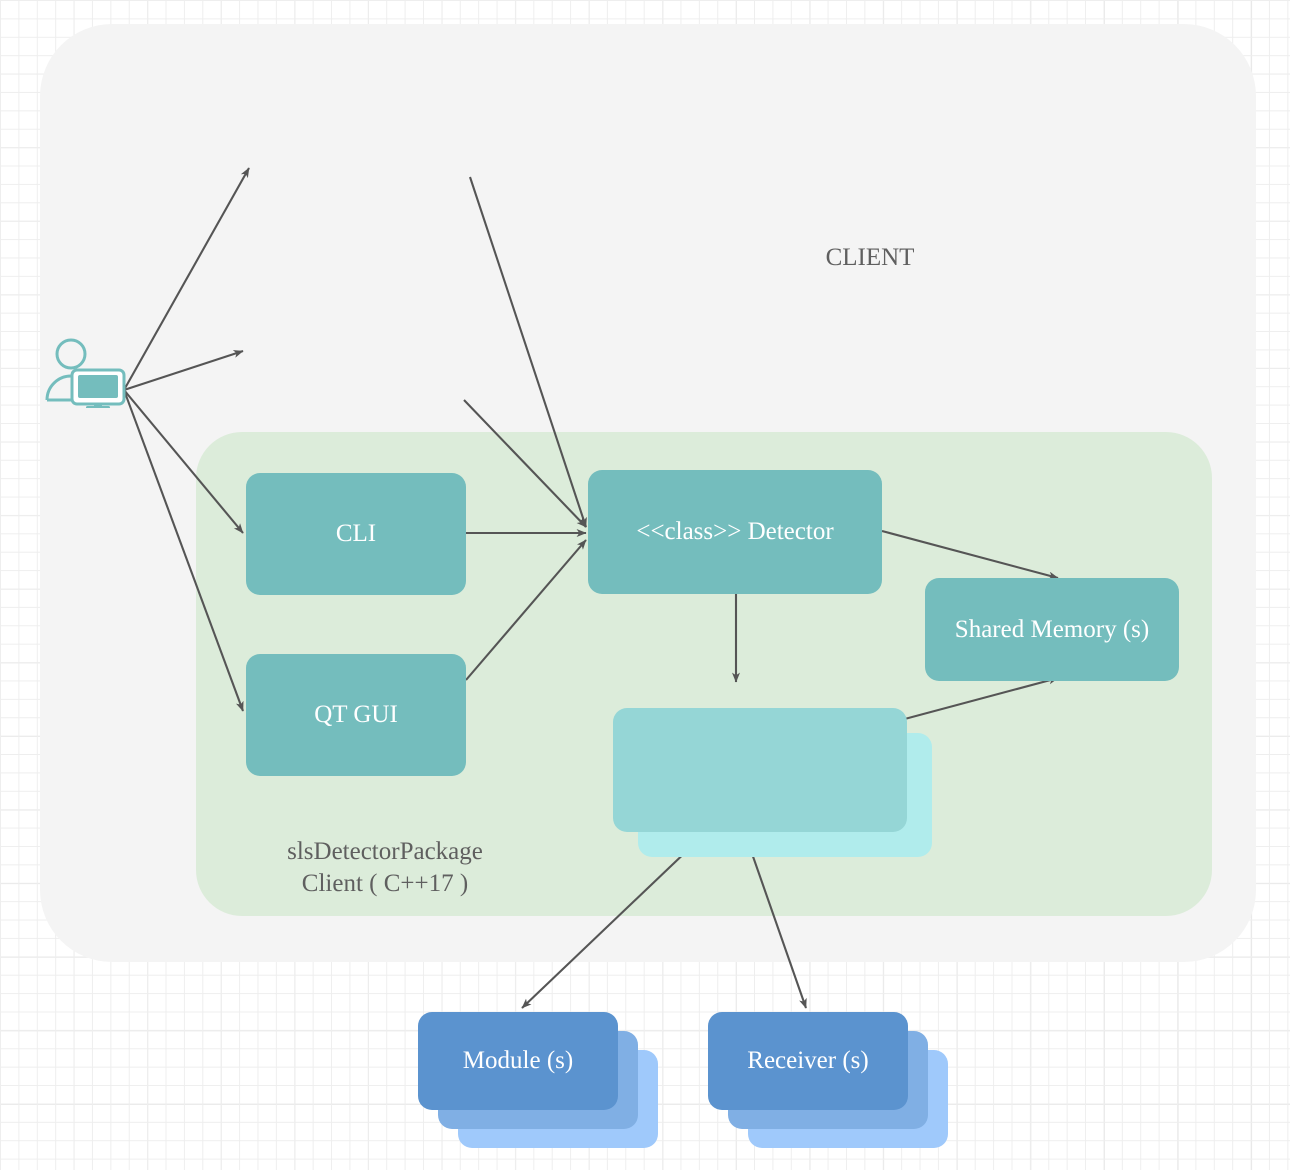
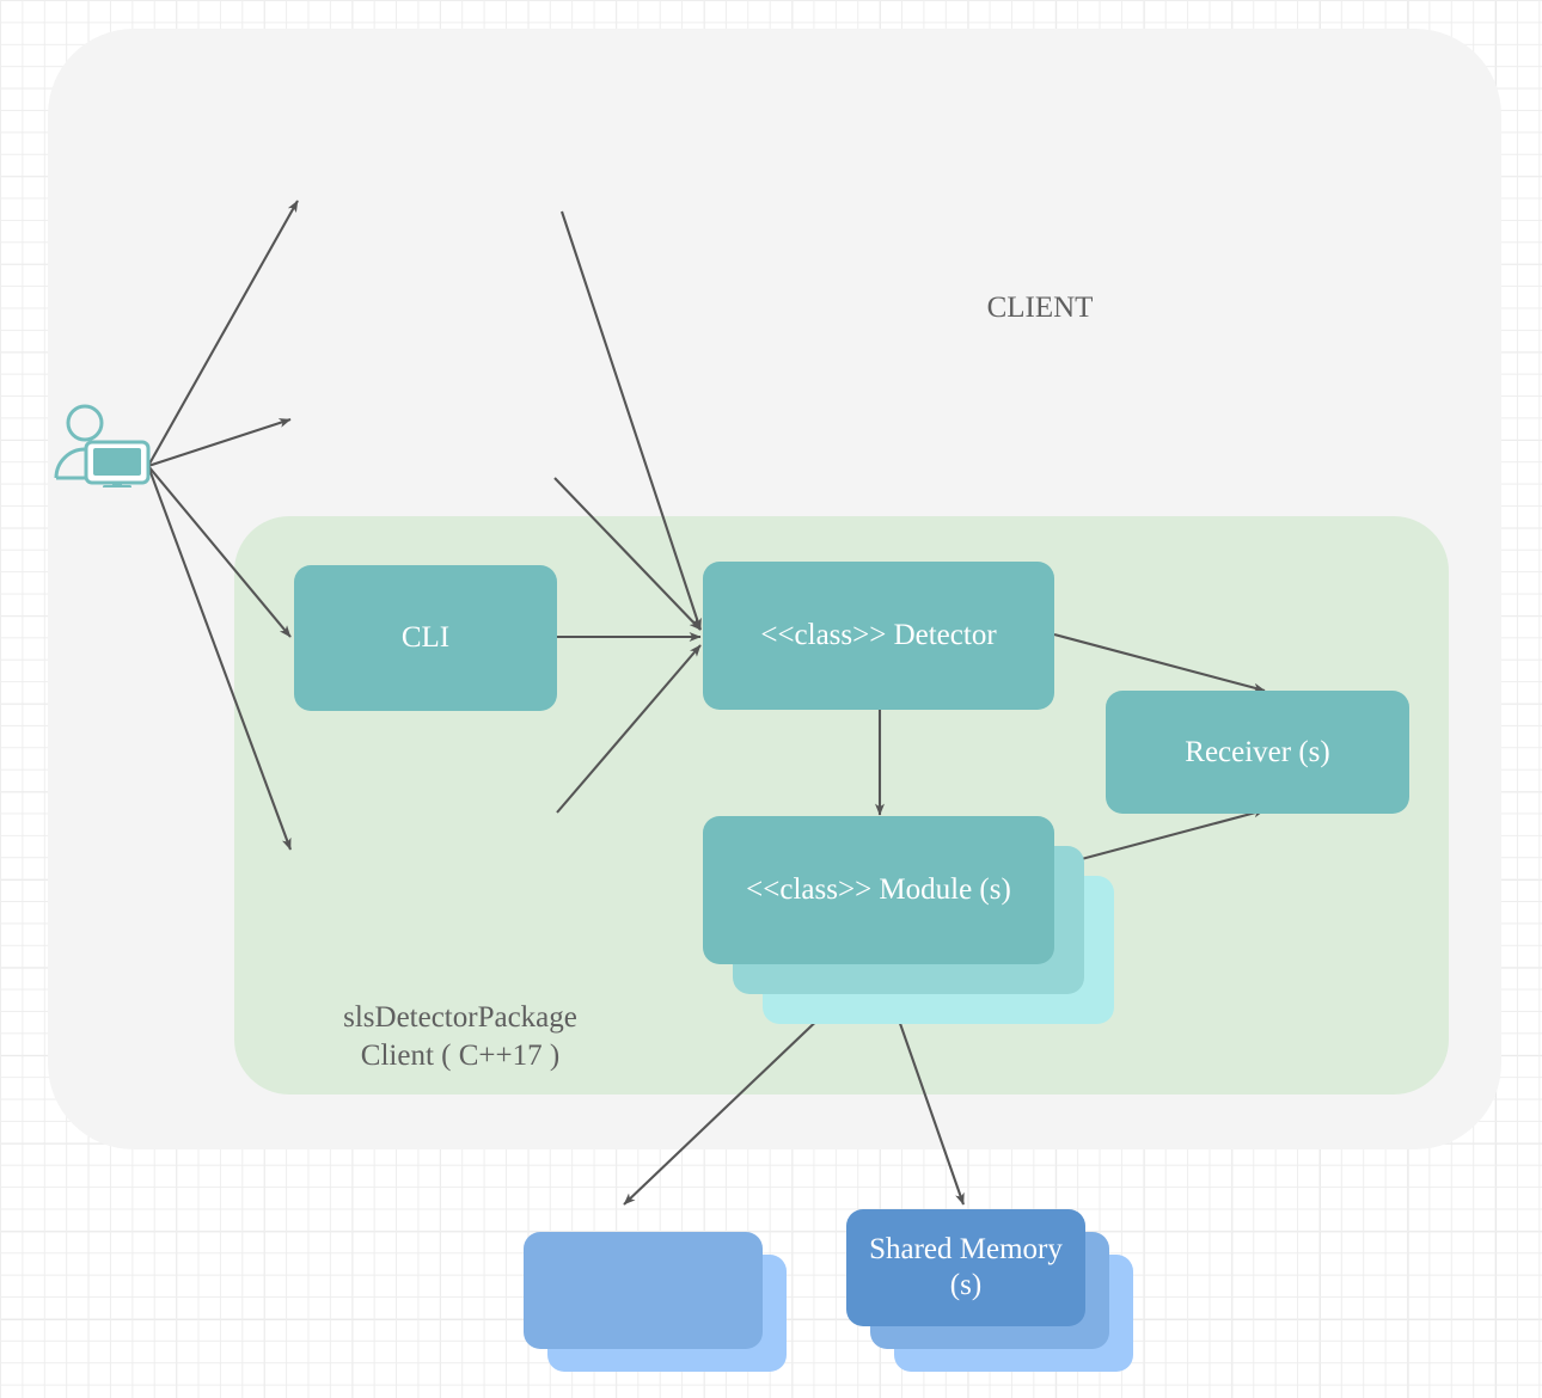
  CLIENT
  slsDetectorPackage
  Client ( C++17 )
  CLI
- QT GUI
  <<class>> Detector
+ <<class>> Module (s)
- Shared Memory (s)
+ Receiver (s)
- Module (s)
- Receiver (s)
+ Shared Memory (s)
